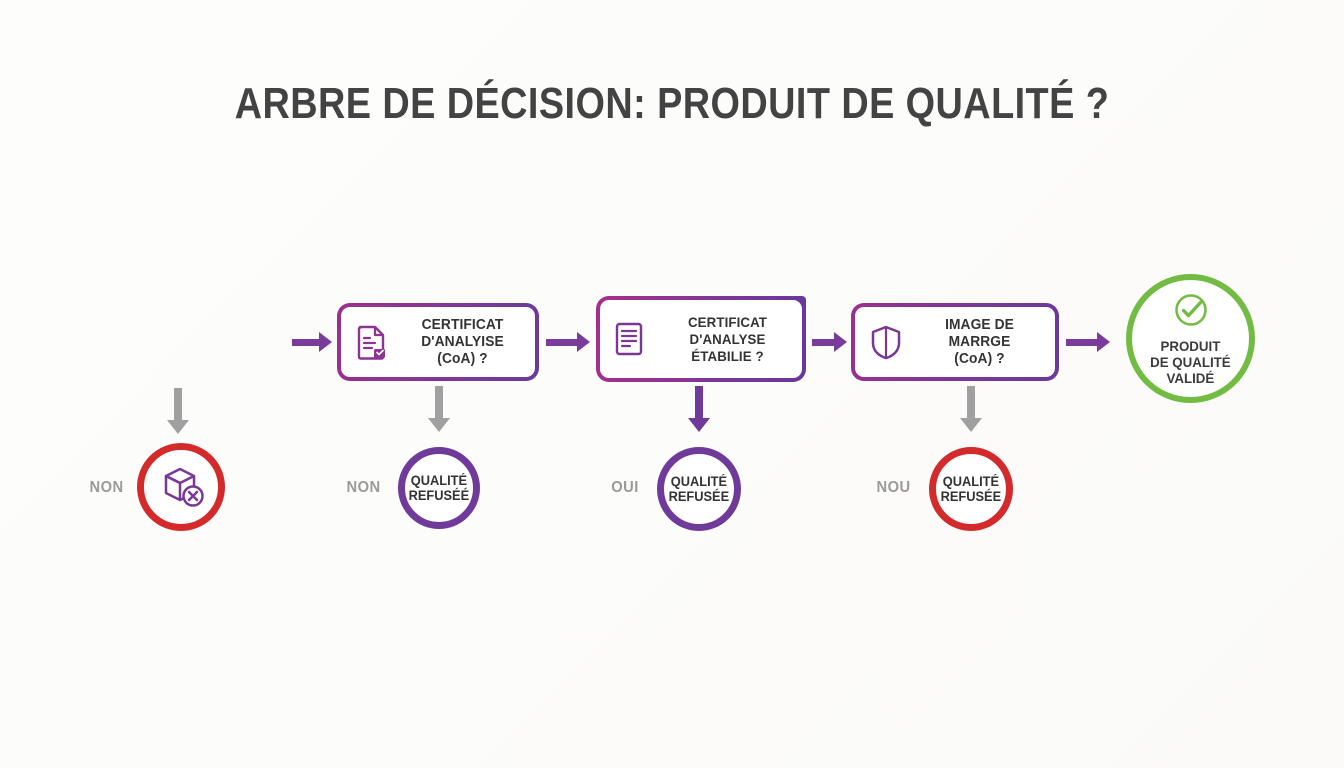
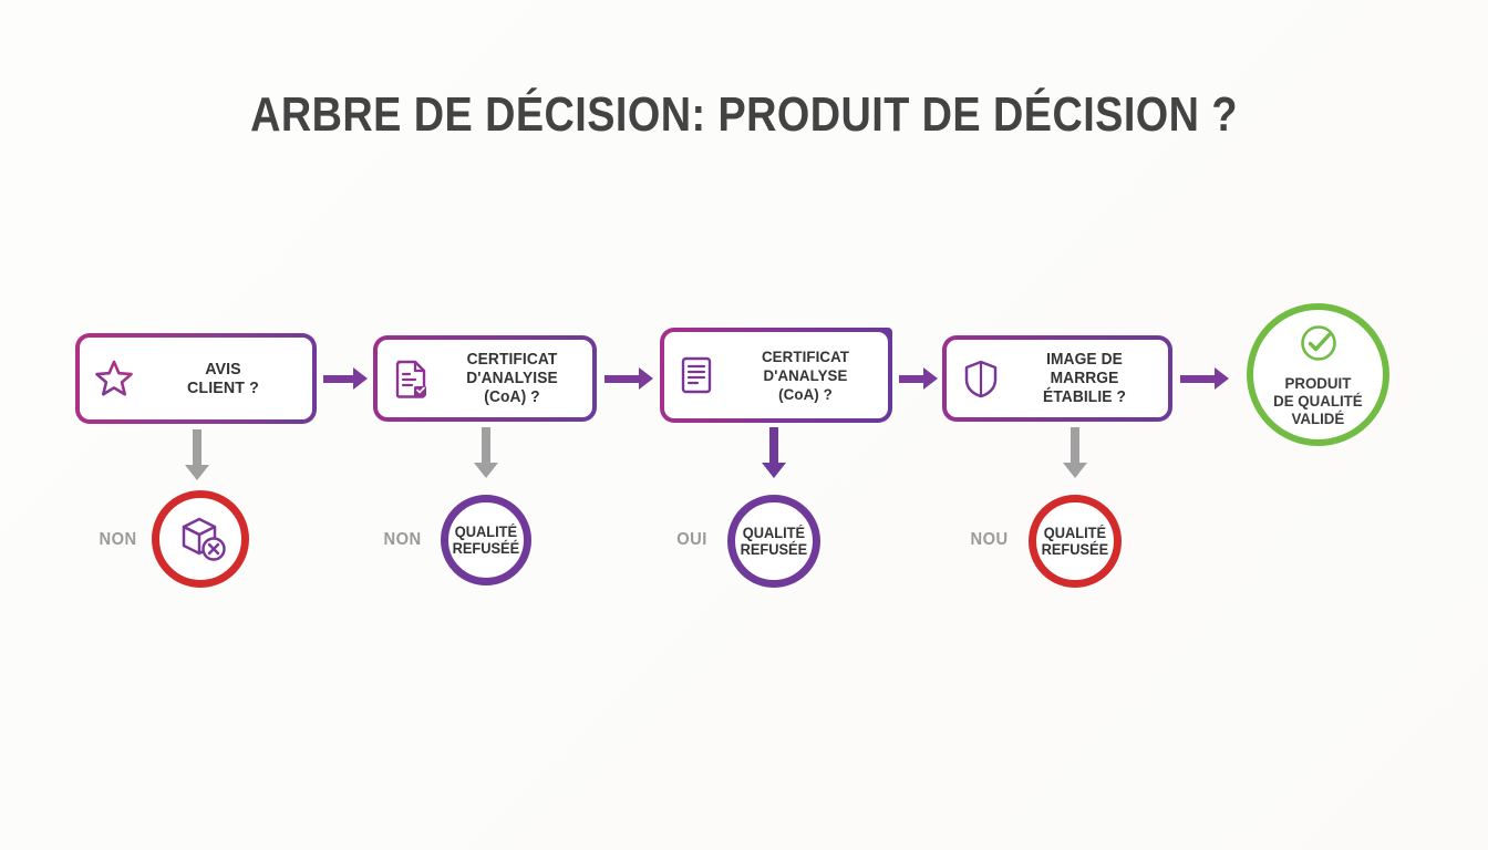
- ARBRE DE DÉCISION: PRODUIT DE QUALITÉ ?
+ ARBRE DE DÉCISION: PRODUIT DE DÉCISION ?
+ AVIS
+ CLIENT ?
  CERTIFICAT
  D'ANALYISE (CoA) ?
  CERTIFICAT D'ANALYSE
- ÉTABILIE ?
+ (CoA) ?
  IMAGE DE MARRGE
- (CoA) ?
+ ÉTABILIE ?
  PRODUIT
  DE QUALITÉ
  VALIDÉ
  NON
  NON
  OUI
  NOU
  QUALITÉ
  REFUSÉÉ
  QUALITÉ
  REFUSÉE
  QUALITÉ
  REFUSÉE
